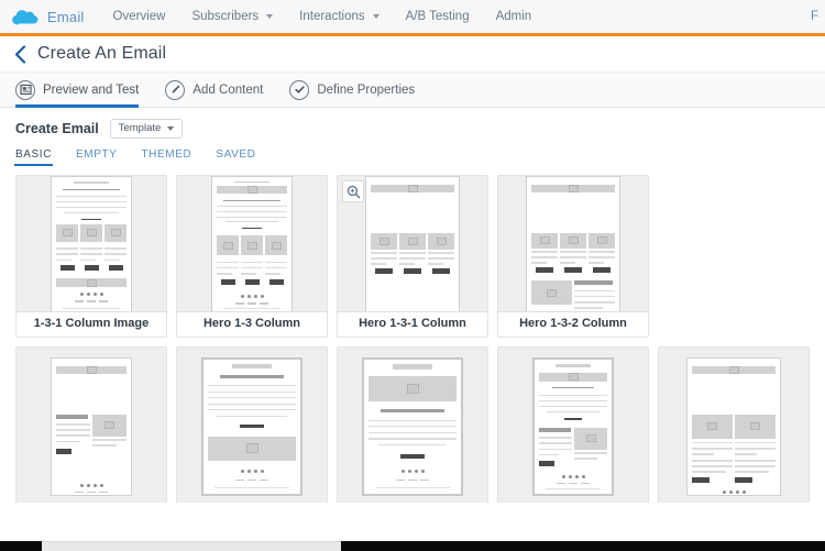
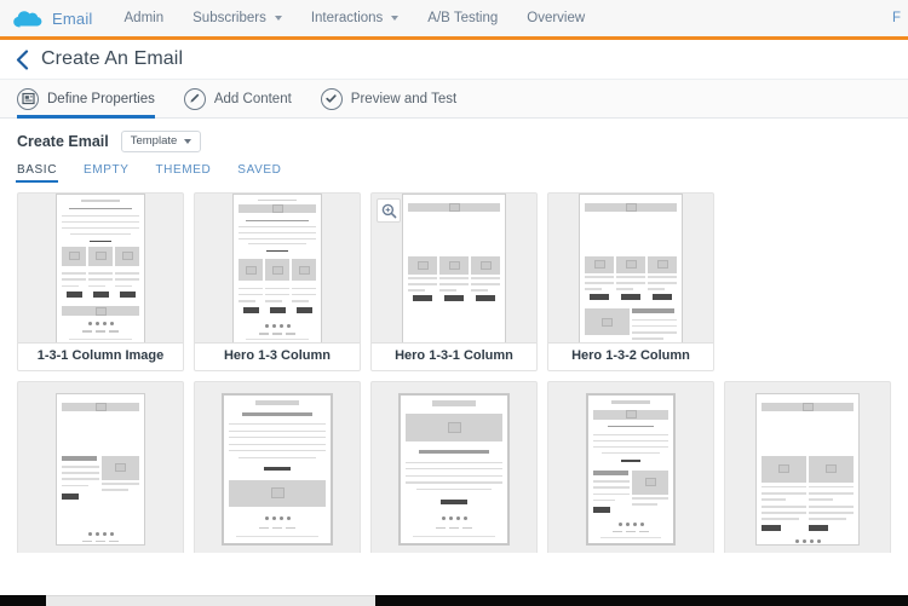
  Email
- Overview
+ Admin
  Subscribers
  Interactions
  A/B Testing
- Admin
+ Overview
  F
  Create An Email
- Preview and Test
+ Define Properties
  Add Content
- Define Properties
+ Preview and Test
  Create Email
  Template
  BASIC
  EMPTY
  THEMED
  SAVED
  1-3-1 Column Image
  Hero 1-3 Column
  Hero 1-3-1 Column
  Hero 1-3-2 Column
